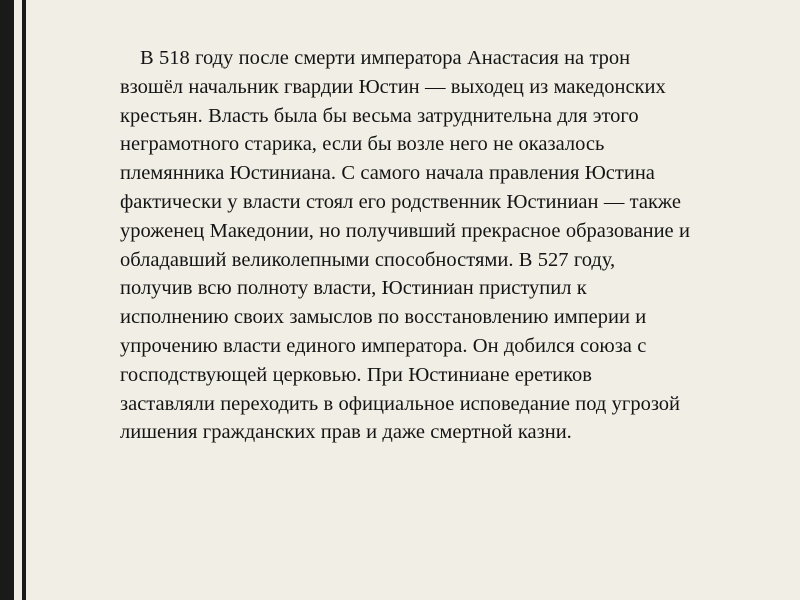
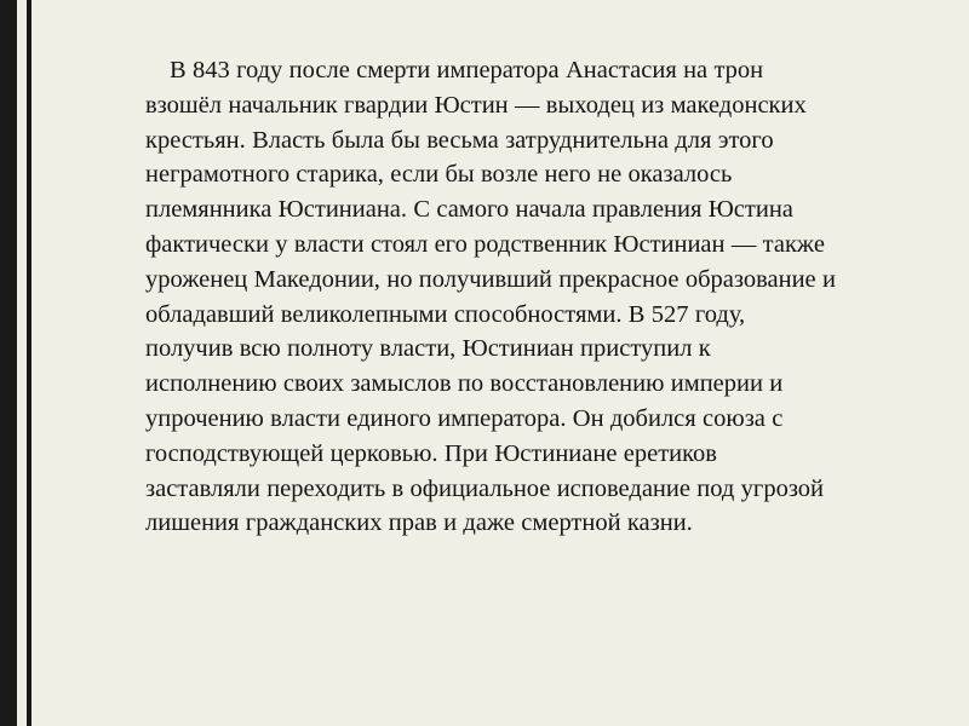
- В 518 году после смерти императора Анастасия на трон взошёл начальник гвардии Юстин — выходец из македонских крестьян. Власть была бы весьма затруднительна для этого неграмотного старика, если бы возле него не оказалось племянника Юстиниана. С самого начала правления Юстина фактически у власти стоял его родственник Юстиниан — также уроженец Македонии, но получивший прекрасное образование и обладавший великолепными способностями. В 527 году, получив всю полноту власти, Юстиниан приступил к исполнению своих замыслов по восстановлению империи и упрочению власти единого императора. Он добился союза с господствующей церковью. При Юстиниане еретиков заставляли переходить в официальное исповедание под угрозой лишения гражданских прав и даже смертной казни.
+ В 843 году после смерти императора Анастасия на трон взошёл начальник гвардии Юстин — выходец из македонских крестьян. Власть была бы весьма затруднительна для этого неграмотного старика, если бы возле него не оказалось племянника Юстиниана. С самого начала правления Юстина фактически у власти стоял его родственник Юстиниан — также уроженец Македонии, но получивший прекрасное образование и обладавший великолепными способностями. В 527 году, получив всю полноту власти, Юстиниан приступил к исполнению своих замыслов по восстановлению империи и упрочению власти единого императора. Он добился союза с господствующей церковью. При Юстиниане еретиков заставляли переходить в официальное исповедание под угрозой лишения гражданских прав и даже смертной казни.
